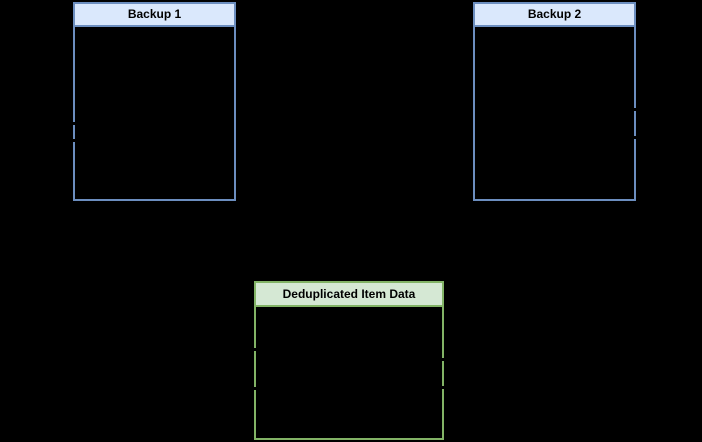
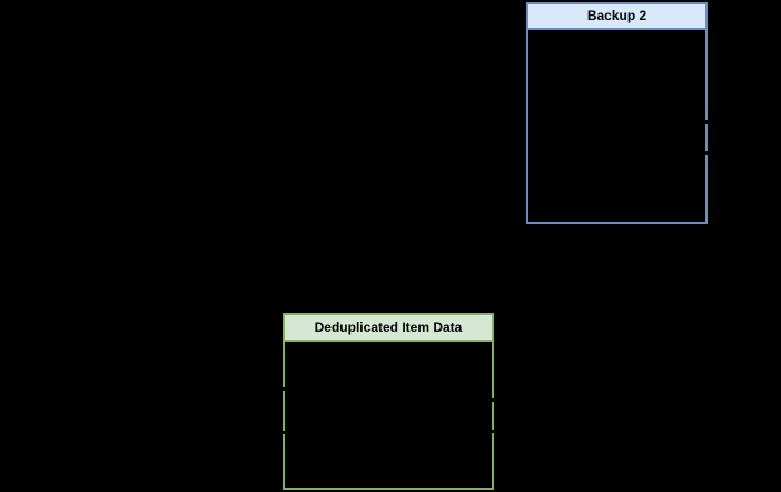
- Backup 1
  Backup 2
  Deduplicated Item Data
